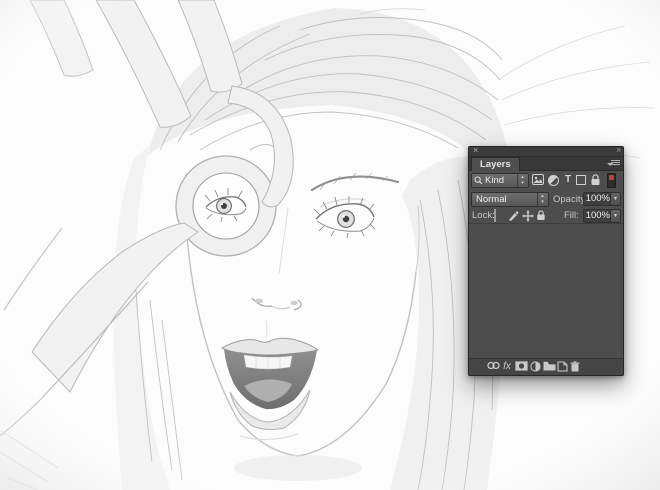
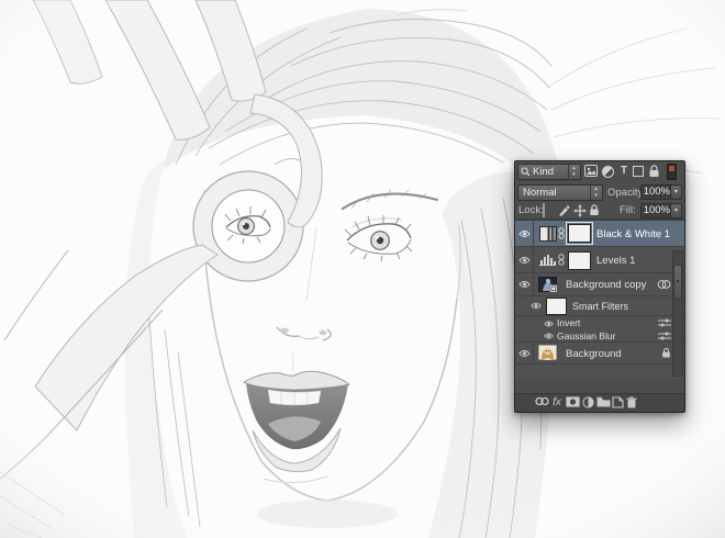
- ×
- »
- Layers
  Kind
  T
  Normal
  Opacit
  100%
  Lock
  Fill:
  100%
+ Black & White 1
+ Levels 1
+ Background copy
+ Smart Filters
+ Invert
+ Gaussian Blur
+ Background
  fx
